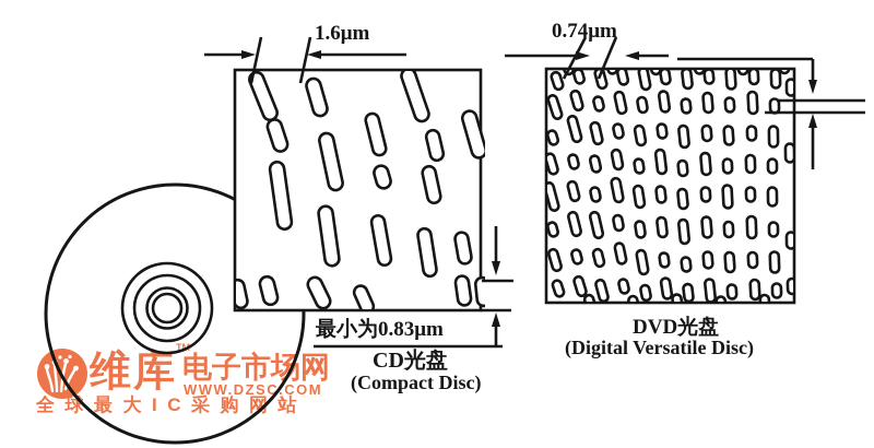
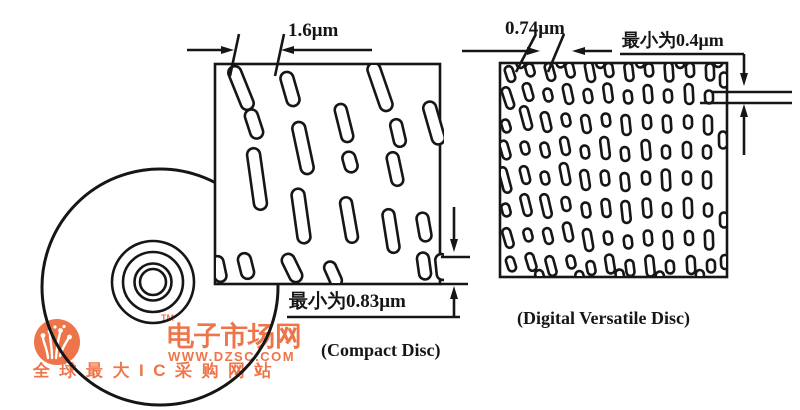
- 维库
  电子市场网
  WWW.DZSC.COM
  全球最大IC采购站
  1.6μm
  0.74μm
+ 最小为0.4μm
  最小为0.83μm
- CD光盘
  (Compact Disc)
- DVD光盘
  (Digital Versatile Disc)
